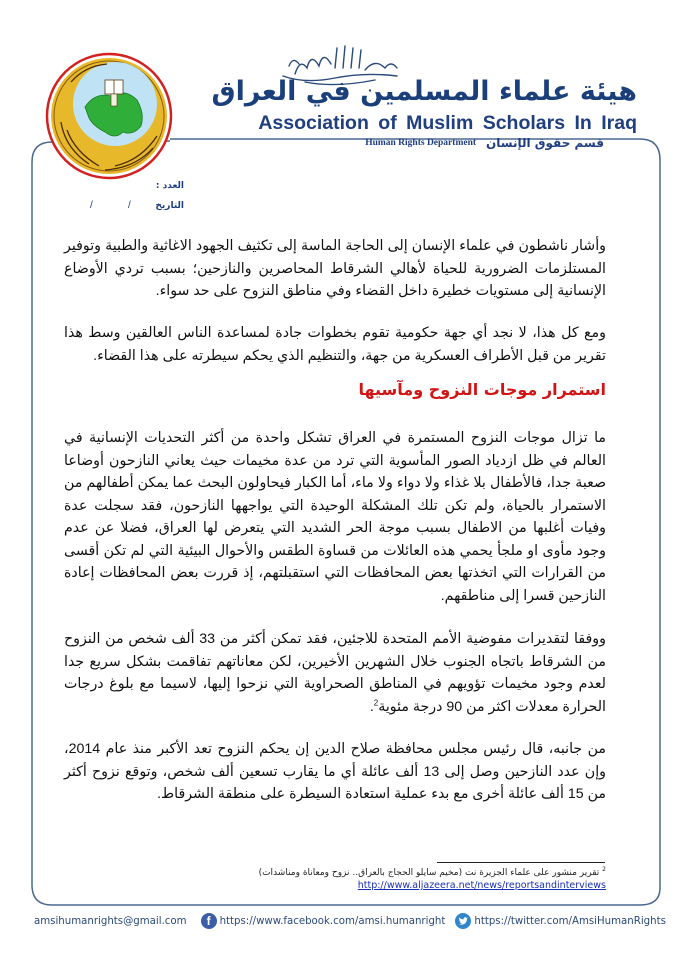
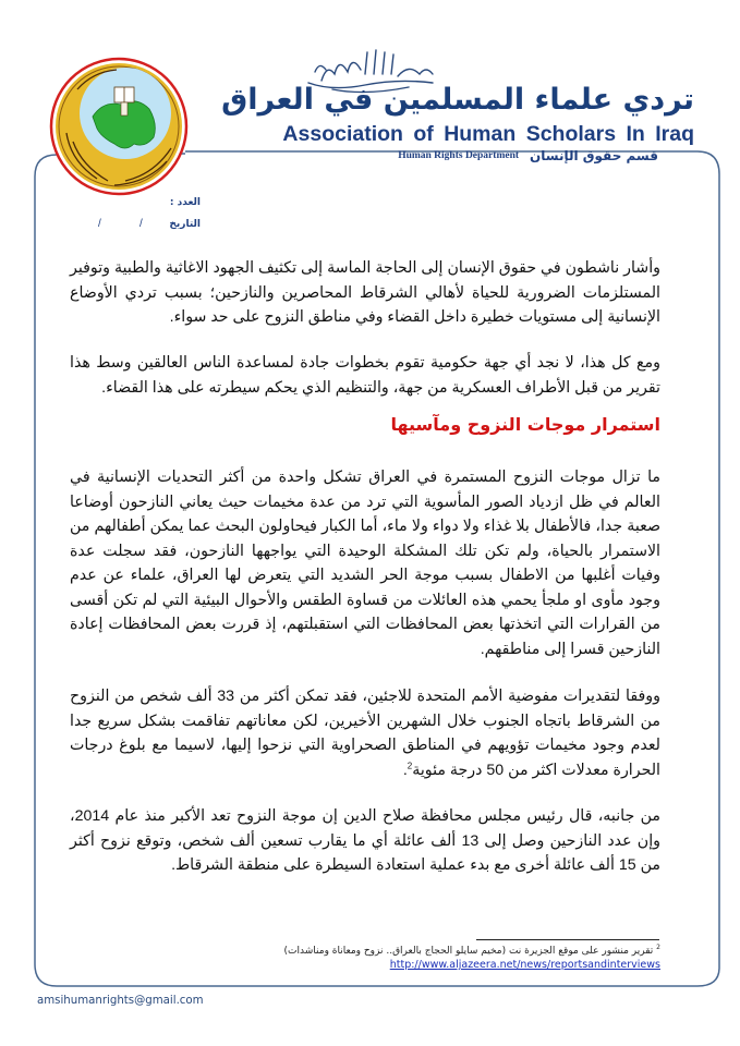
- هيئة علماء المسلمين في العراق
+ تردي علماء المسلمين في العراق
- Association of Muslim Scholars In Iraq
+ Association of Human Scholars In Iraq
  Human Rights Department
  قسم حقوق الإنسان
  العدد :
  التاريخ
  /
  /
- وأشار ناشطون في علماء الإنسان إلى الحاجة الماسة إلى تكثيف الجهود الاغاثية والطبية وتوفير المستلزمات الضرورية للحياة لأهالي الشرقاط المحاصرين والنازحين؛ بسبب تردي الأوضاع الإنسانية إلى مستويات خطيرة داخل القضاء وفي مناطق النزوح على حد سواء.
+ وأشار ناشطون في حقوق الإنسان إلى الحاجة الماسة إلى تكثيف الجهود الاغاثية والطبية وتوفير المستلزمات الضرورية للحياة لأهالي الشرقاط المحاصرين والنازحين؛ بسبب تردي الأوضاع الإنسانية إلى مستويات خطيرة داخل القضاء وفي مناطق النزوح على حد سواء.
  ومع كل هذا، لا نجد أي جهة حكومية تقوم بخطوات جادة لمساعدة الناس العالقين وسط هذا تقرير من قبل الأطراف العسكرية من جهة، والتنظيم الذي يحكم سيطرته على هذا القضاء.
  استمرار موجات النزوح ومآسيها
- ما تزال موجات النزوح المستمرة في العراق تشكل واحدة من أكثر التحديات الإنسانية في العالم في ظل ازدياد الصور المأسوية التي ترد من عدة مخيمات حيث يعاني النازحون أوضاعا صعبة جدا، فالأطفال بلا غذاء ولا دواء ولا ماء، أما الكبار فيحاولون البحث عما يمكن أطفالهم من الاستمرار بالحياة، ولم تكن تلك المشكلة الوحيدة التي يواجهها النازحون، فقد سجلت عدة وفيات أغلبها من الاطفال بسبب موجة الحر الشديد التي يتعرض لها العراق، فضلا عن عدم وجود مأوى او ملجأ يحمي هذه العائلات من قساوة الطقس والأحوال البيئية التي لم تكن أقسى من القرارات التي اتخذتها بعض المحافظات التي استقبلتهم، إذ قررت بعض المحافظات إعادة النازحين قسرا إلى مناطقهم.
+ ما تزال موجات النزوح المستمرة في العراق تشكل واحدة من أكثر التحديات الإنسانية في العالم في ظل ازدياد الصور المأسوية التي ترد من عدة مخيمات حيث يعاني النازحون أوضاعا صعبة جدا، فالأطفال بلا غذاء ولا دواء ولا ماء، أما الكبار فيحاولون البحث عما يمكن أطفالهم من الاستمرار بالحياة، ولم تكن تلك المشكلة الوحيدة التي يواجهها النازحون، فقد سجلت عدة وفيات أغلبها من الاطفال بسبب موجة الحر الشديد التي يتعرض لها العراق، علماء عن عدم وجود مأوى او ملجأ يحمي هذه العائلات من قساوة الطقس والأحوال البيئية التي لم تكن أقسى من القرارات التي اتخذتها بعض المحافظات التي استقبلتهم، إذ قررت بعض المحافظات إعادة النازحين قسرا إلى مناطقهم.
- ووفقا لتقديرات مفوضية الأمم المتحدة للاجئين، فقد تمكن أكثر من 33 ألف شخص من النزوح من الشرقاط باتجاه الجنوب خلال الشهرين الأخيرين، لكن معاناتهم تفاقمت بشكل سريع جدا لعدم وجود مخيمات تؤويهم في المناطق الصحراوية التي نزحوا إليها، لاسيما مع بلوغ درجات الحرارة معدلات اكثر من 90 درجة مئوية2.
+ ووفقا لتقديرات مفوضية الأمم المتحدة للاجئين، فقد تمكن أكثر من 33 ألف شخص من النزوح من الشرقاط باتجاه الجنوب خلال الشهرين الأخيرين، لكن معاناتهم تفاقمت بشكل سريع جدا لعدم وجود مخيمات تؤويهم في المناطق الصحراوية التي نزحوا إليها، لاسيما مع بلوغ درجات الحرارة معدلات اكثر من 50 درجة مئوية2.
- من جانبه، قال رئيس مجلس محافظة صلاح الدين إن يحكم النزوح تعد الأكبر منذ عام 2014، وإن عدد النازحين وصل إلى 13 ألف عائلة أي ما يقارب تسعين ألف شخص، وتوقع نزوح أكثر من 15 ألف عائلة أخرى مع بدء عملية استعادة السيطرة على منطقة الشرقاط.
+ من جانبه، قال رئيس مجلس محافظة صلاح الدين إن موجة النزوح تعد الأكبر منذ عام 2014، وإن عدد النازحين وصل إلى 13 ألف عائلة أي ما يقارب تسعين ألف شخص، وتوقع نزوح أكثر من 15 ألف عائلة أخرى مع بدء عملية استعادة السيطرة على منطقة الشرقاط.
- تقرير منشور على علماء الجزيرة نت (مخيم سايلو الحجاج بالعراق.. نزوح ومعاناة ومناشدات)
+ تقرير منشور على موقع الجزيرة نت (مخيم سايلو الحجاج بالعراق.. نزوح ومعاناة ومناشدات)
  http://www.aljazeera.net/news/reportsandinterviews
  amsihumanrights@gmail.com
- f
- https://www.facebook.com/amsi.humanright
- https://twitter.com/AmsiHumanRights
